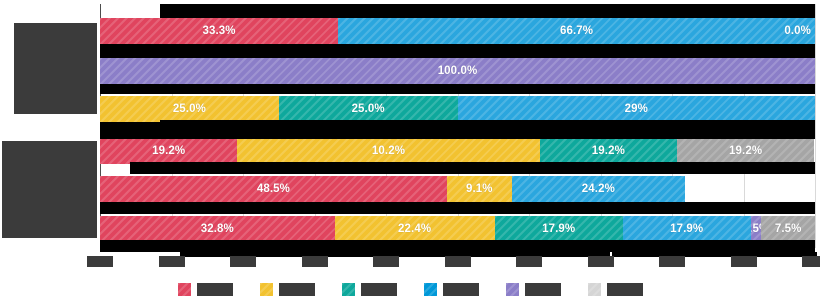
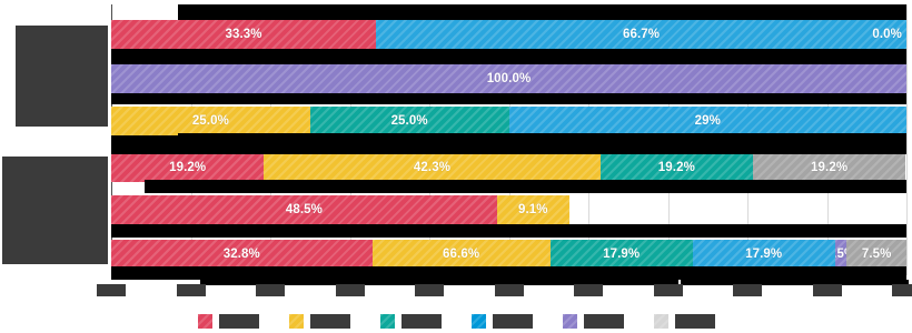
  33.3%
  66.7%
  0.0%
  100.0%
  25.0%
  25.0%
  29%
  19.2%
- 10.2%
+ 42.3%
  19.2%
  19.2%
  48.5%
  9.1%
- 24.2%
  32.8%
- 22.4%
+ 66.6%
  17.9%
  17.9%
  7.5%
